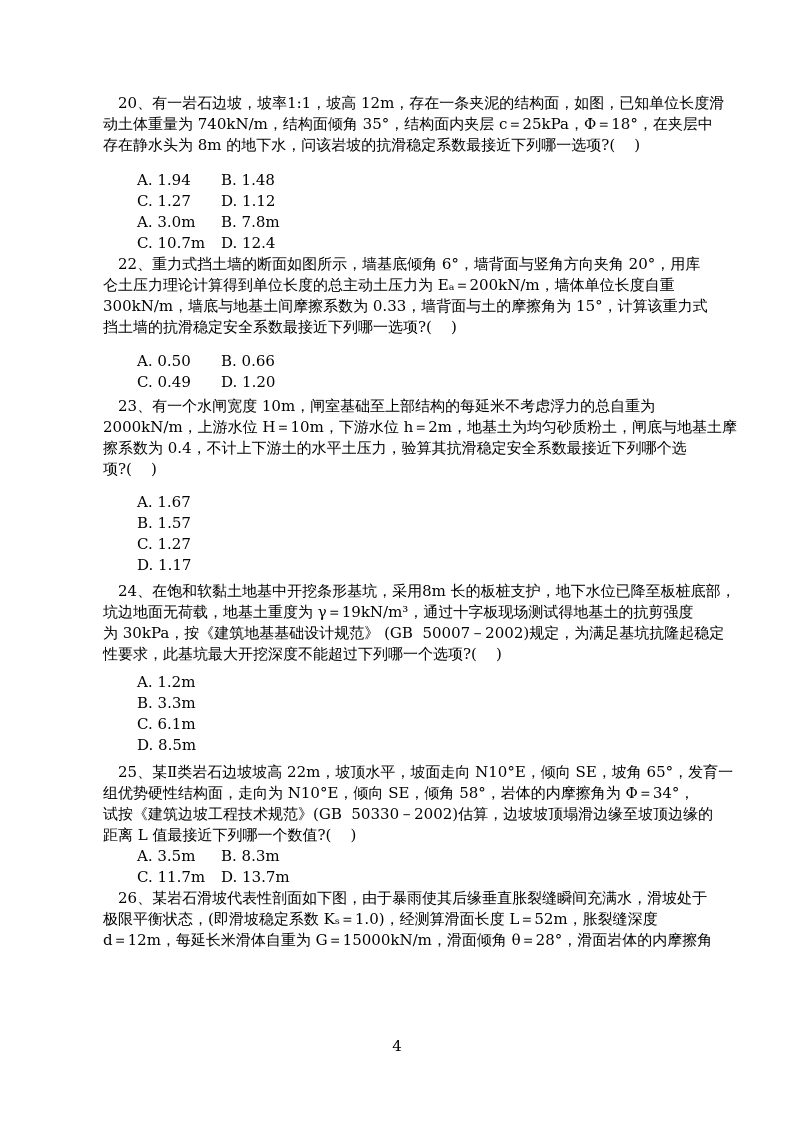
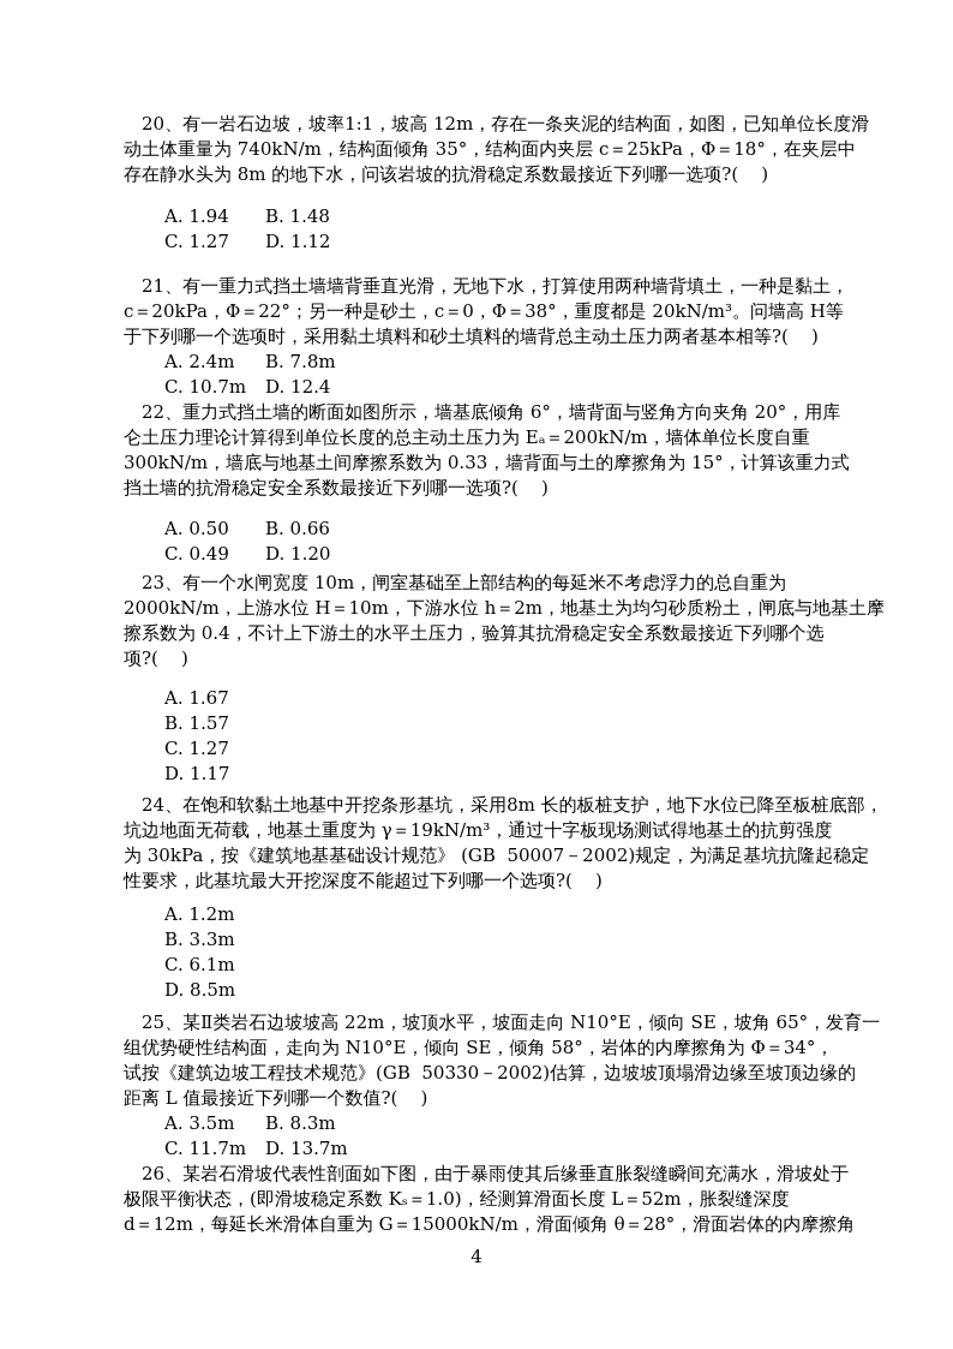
  20、有一岩石边坡，坡率1:1，坡高 12m，存在一条夹泥的结构面，如图，已知单位长度滑
  动土体重量为 740kN/m，结构面倾角 35°，结构面内夹层 c＝25kPa，Φ＝18°，在夹层中
  存在静水头为 8m 的地下水，问该岩坡的抗滑稳定系数最接近下列哪一选项?( )
  A. 1.94
  B. 1.48
  C. 1.27
  D. 1.12
+ 21、有一重力式挡土墙墙背垂直光滑，无地下水，打算使用两种墙背填土，一种是黏土，
+ c＝20kPa，Φ＝22°；另一种是砂土，c＝0，Φ＝38°，重度都是 20kN/m³。问墙高 H等
+ 于下列哪一个选项时，采用黏土填料和砂土填料的墙背总主动土压力两者基本相等?( )
- A. 3.0m
+ A. 2.4m
  B. 7.8m
  C. 10.7m
  D. 12.4
  22、重力式挡土墙的断面如图所示，墙基底倾角 6°，墙背面与竖角方向夹角 20°，用库
  仑土压力理论计算得到单位长度的总主动土压力为 Eₐ＝200kN/m，墙体单位长度自重
  300kN/m，墙底与地基土间摩擦系数为 0.33，墙背面与土的摩擦角为 15°，计算该重力式
  挡土墙的抗滑稳定安全系数最接近下列哪一选项?( )
  A. 0.50
  B. 0.66
  C. 0.49
  D. 1.20
  23、有一个水闸宽度 10m，闸室基础至上部结构的每延米不考虑浮力的总自重为
  2000kN/m，上游水位 H＝10m，下游水位 h＝2m，地基土为均匀砂质粉土，闸底与地基土摩
  擦系数为 0.4，不计上下游土的水平土压力，验算其抗滑稳定安全系数最接近下列哪个选
  项?( )
  A. 1.67
  B. 1.57
  C. 1.27
  D. 1.17
  24、在饱和软黏土地基中开挖条形基坑，采用8m 长的板桩支护，地下水位已降至板桩底部，
  坑边地面无荷载，地基土重度为 γ＝19kN/m³，通过十字板现场测试得地基土的抗剪强度
  为 30kPa，按《建筑地基基础设计规范》 (GB 50007－2002)规定，为满足基坑抗隆起稳定
  性要求，此基坑最大开挖深度不能超过下列哪一个选项?( )
  A. 1.2m
  B. 3.3m
  C. 6.1m
  D. 8.5m
  25、某Ⅱ类岩石边坡坡高 22m，坡顶水平，坡面走向 N10°E，倾向 SE，坡角 65°，发育一
  组优势硬性结构面，走向为 N10°E，倾向 SE，倾角 58°，岩体的内摩擦角为 Φ＝34°，
  试按《建筑边坡工程技术规范》(GB 50330－2002)估算，边坡坡顶塌滑边缘至坡顶边缘的
  距离 L 值最接近下列哪一个数值?( )
  A. 3.5m
  B. 8.3m
  C. 11.7m
  D. 13.7m
  26、某岩石滑坡代表性剖面如下图，由于暴雨使其后缘垂直胀裂缝瞬间充满水，滑坡处于
  极限平衡状态，(即滑坡稳定系数 Kₛ＝1.0)，经测算滑面长度 L＝52m，胀裂缝深度
  d＝12m，每延长米滑体自重为 G＝15000kN/m，滑面倾角 θ＝28°，滑面岩体的内摩擦角
  4
